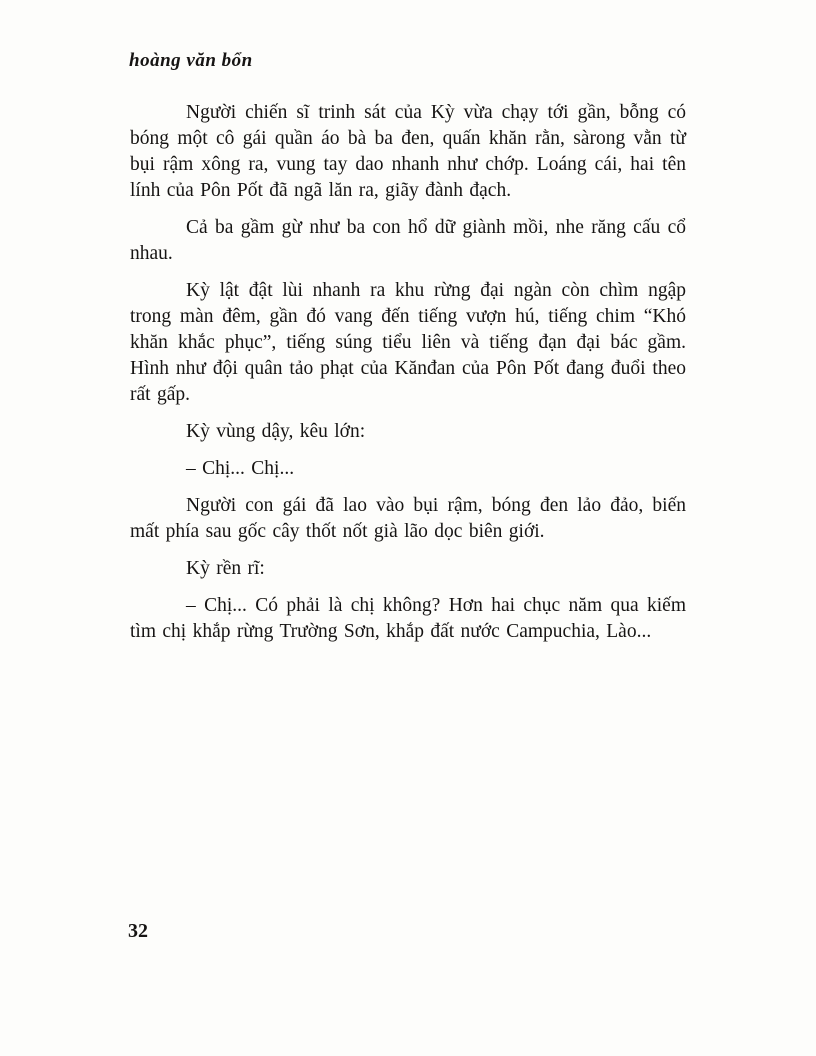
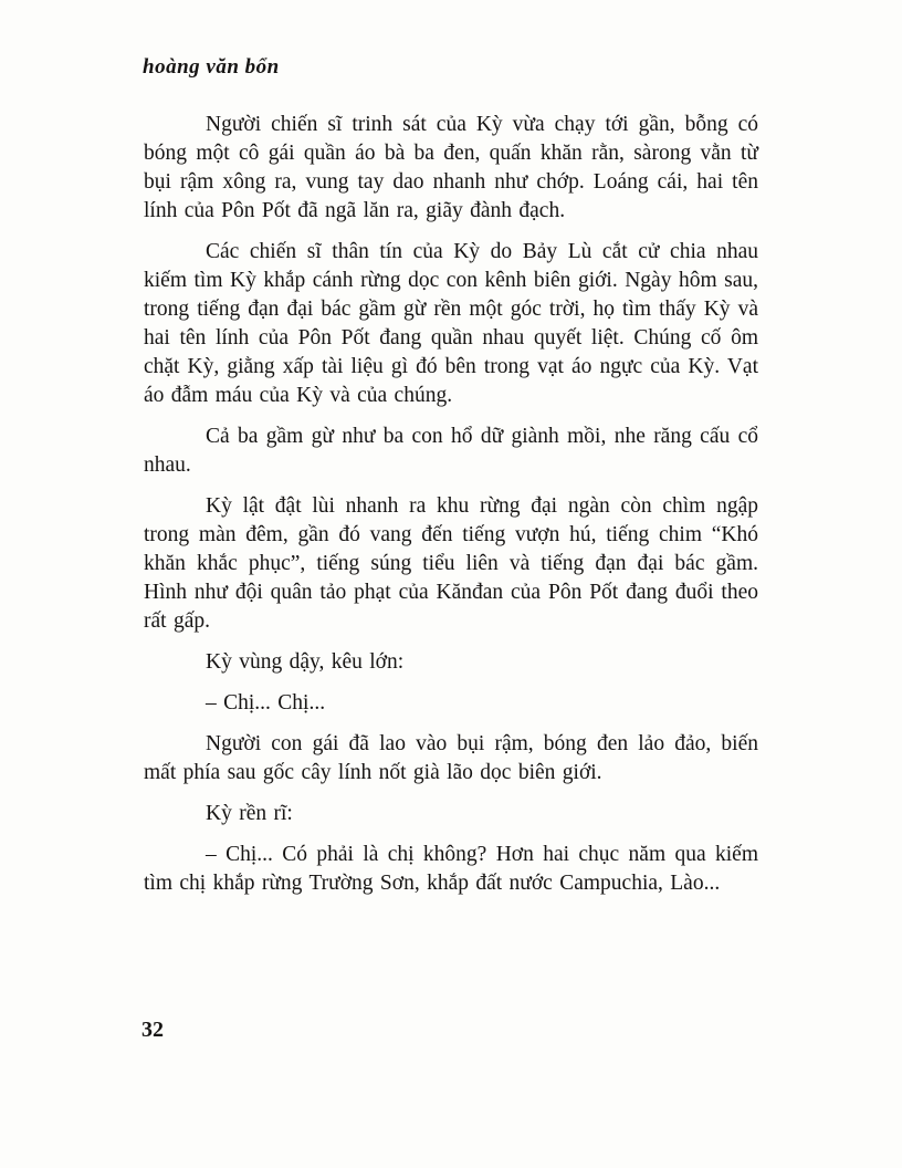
  hoàng văn bổn
  Người chiến sĩ trinh sát của Kỳ vừa chạy tới gần, bỗng có bóng một cô gái quần áo bà ba đen, quấn khăn rằn, sàrong vằn từ bụi rậm xông ra, vung tay dao nhanh như chớp. Loáng cái, hai tên lính của Pôn Pốt đã ngã lăn ra, giãy đành đạch.
+ Các chiến sĩ thân tín của Kỳ do Bảy Lù cắt cử chia nhau kiếm tìm Kỳ khắp cánh rừng dọc con kênh biên giới. Ngày hôm sau, trong tiếng đạn đại bác gầm gừ rền một góc trời, họ tìm thấy Kỳ và hai tên lính của Pôn Pốt đang quần nhau quyết liệt. Chúng cố ôm chặt Kỳ, giằng xấp tài liệu gì đó bên trong vạt áo ngực của Kỳ. Vạt áo đẫm máu của Kỳ và của chúng.
  Cả ba gầm gừ như ba con hổ dữ giành mồi, nhe răng cấu cổ nhau.
  Kỳ lật đật lùi nhanh ra khu rừng đại ngàn còn chìm ngập trong màn đêm, gần đó vang đến tiếng vượn hú, tiếng chim “Khó khăn khắc phục”, tiếng súng tiểu liên và tiếng đạn đại bác gầm. Hình như đội quân tảo phạt của Kănđan của Pôn Pốt đang đuổi theo rất gấp.
  Kỳ vùng dậy, kêu lớn:
  – Chị... Chị...
- Người con gái đã lao vào bụi rậm, bóng đen lảo đảo, biến mất phía sau gốc cây thốt nốt già lão dọc biên giới.
+ Người con gái đã lao vào bụi rậm, bóng đen lảo đảo, biến mất phía sau gốc cây lính nốt già lão dọc biên giới.
  Kỳ rền rĩ:
  – Chị... Có phải là chị không? Hơn hai chục năm qua kiếm tìm chị khắp rừng Trường Sơn, khắp đất nước Campuchia, Lào...
  32
